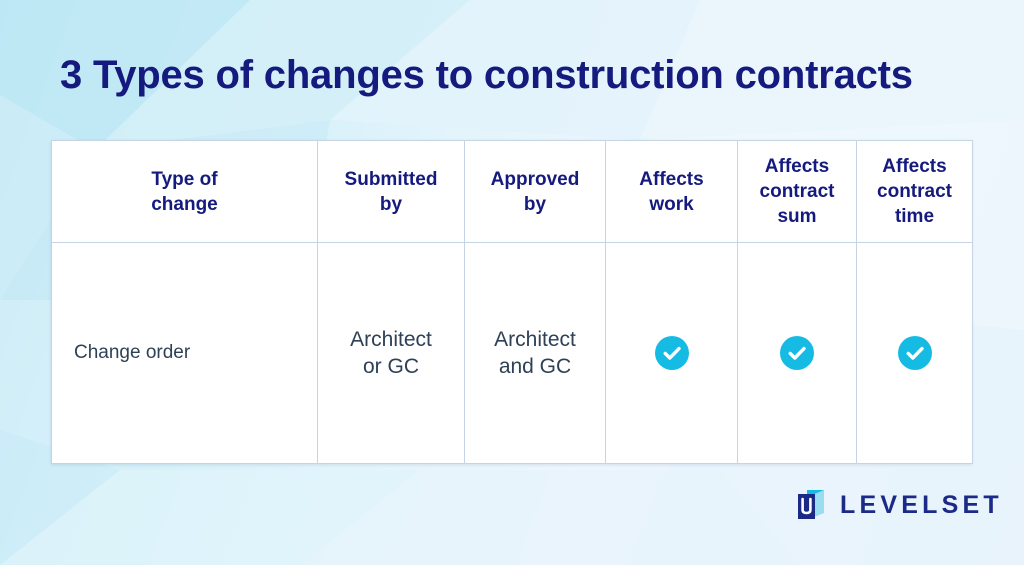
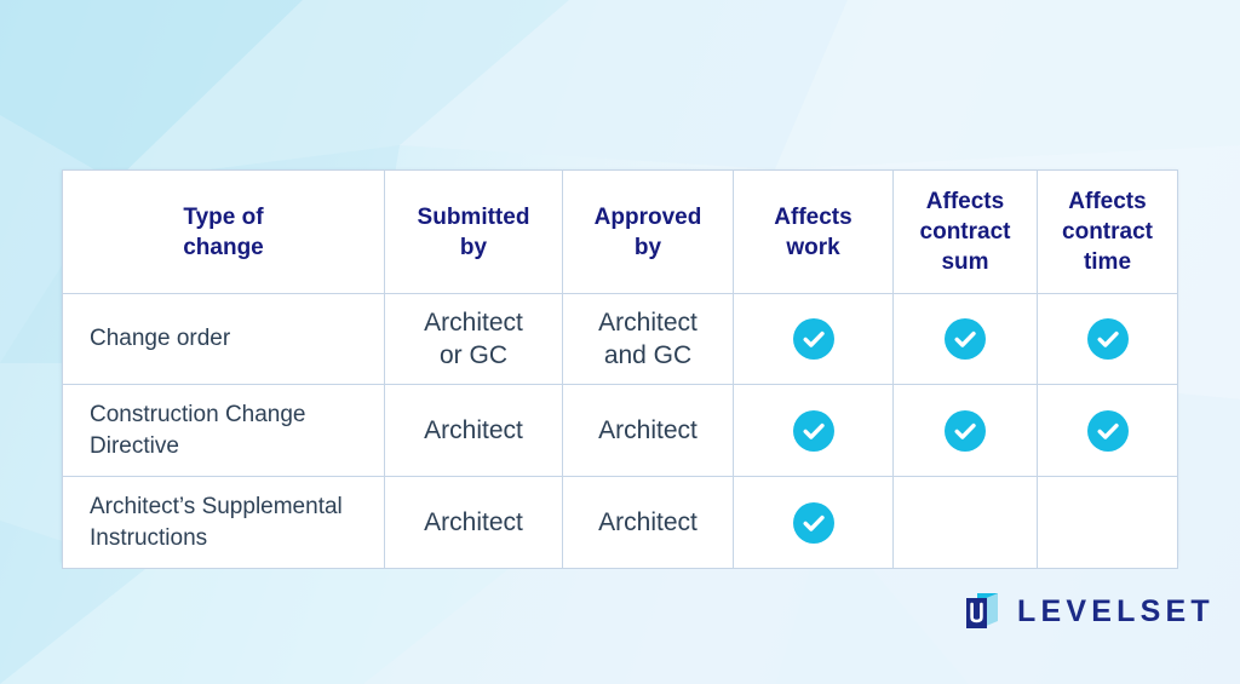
- 3 Types of changes to construction contracts
  Type of change	Submitted by	Approved by	Affects work	Affects contract sum	Affects contract time
  Change order	Architect or GC	Architect and GC
+ Construction Change Directive	Architect	Architect
+ Architect’s Supplemental Instructions	Architect	Architect
  LEVELSET
